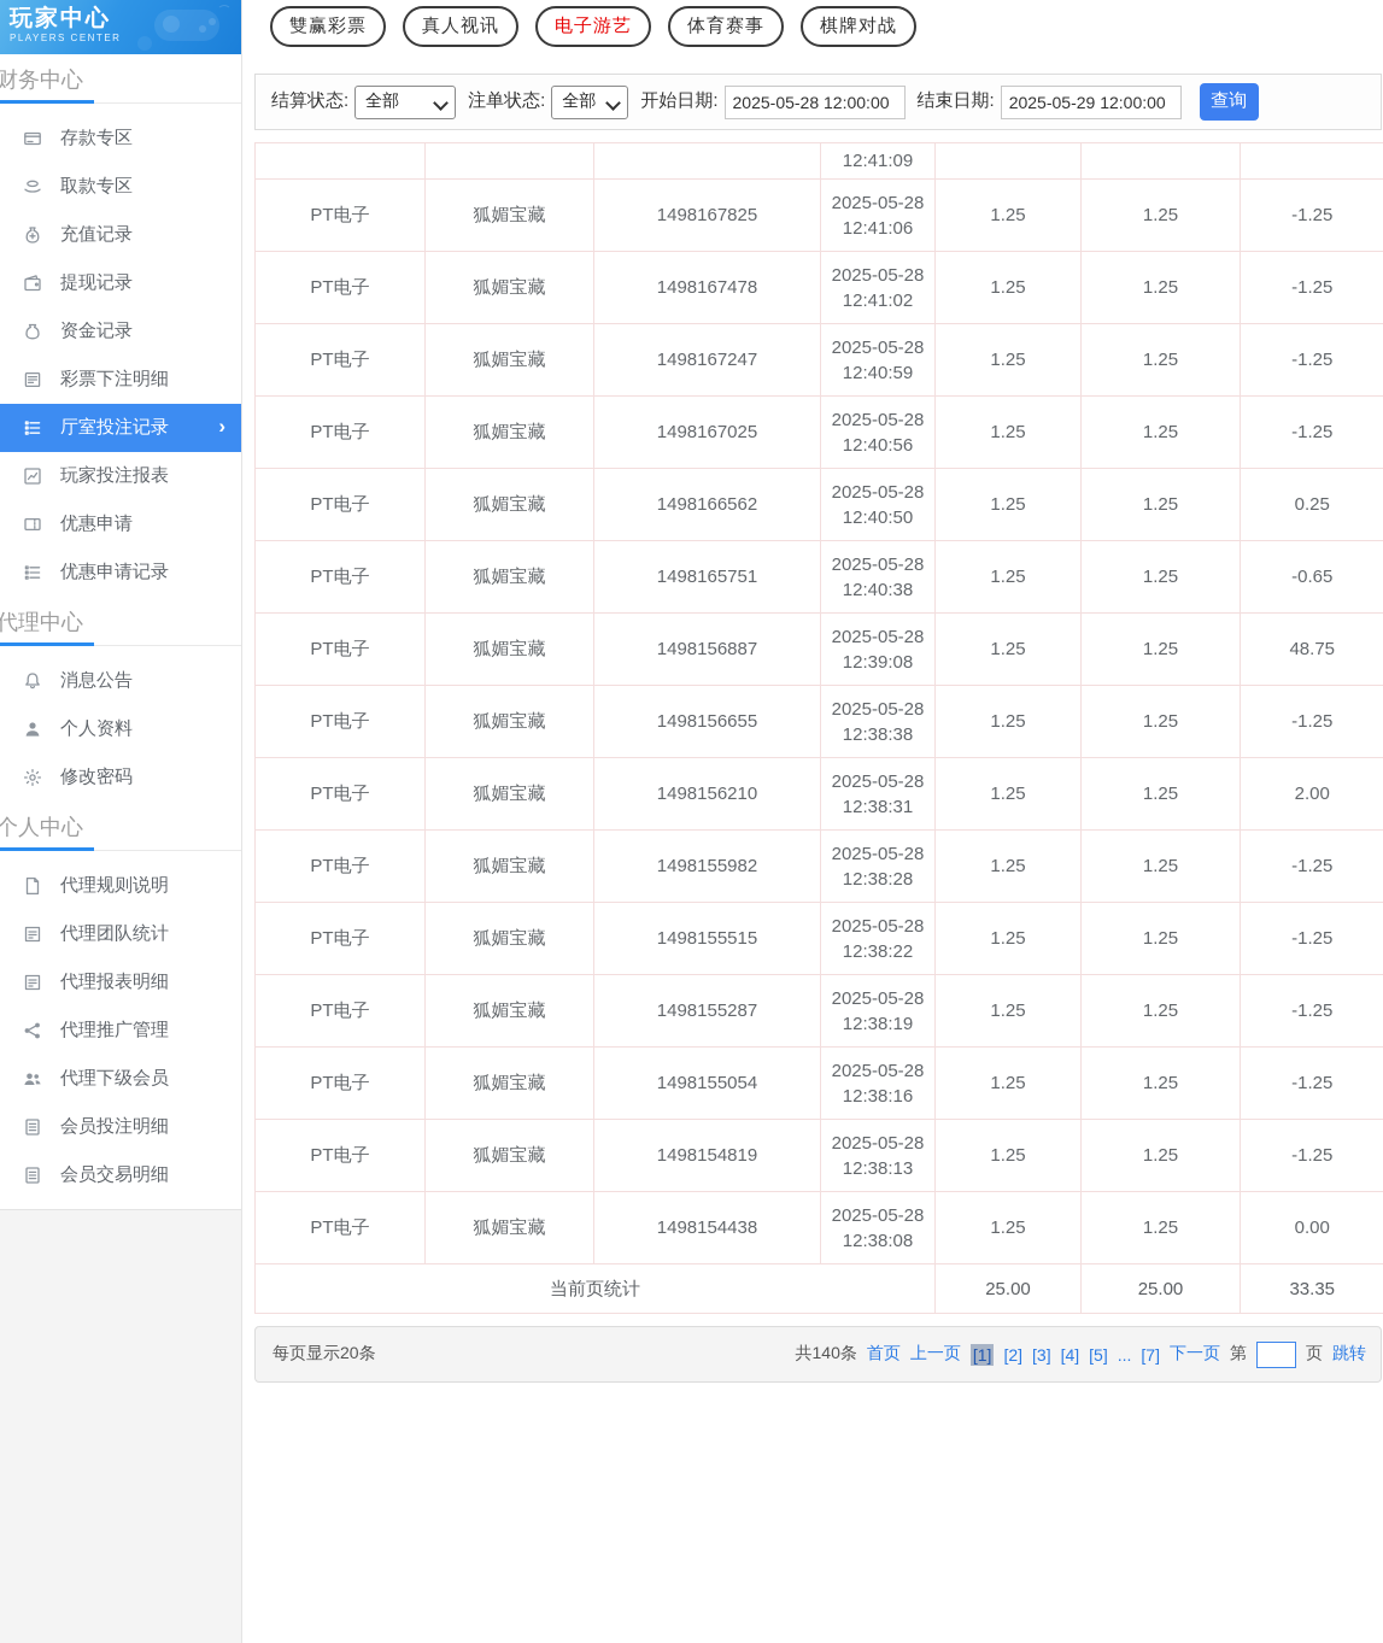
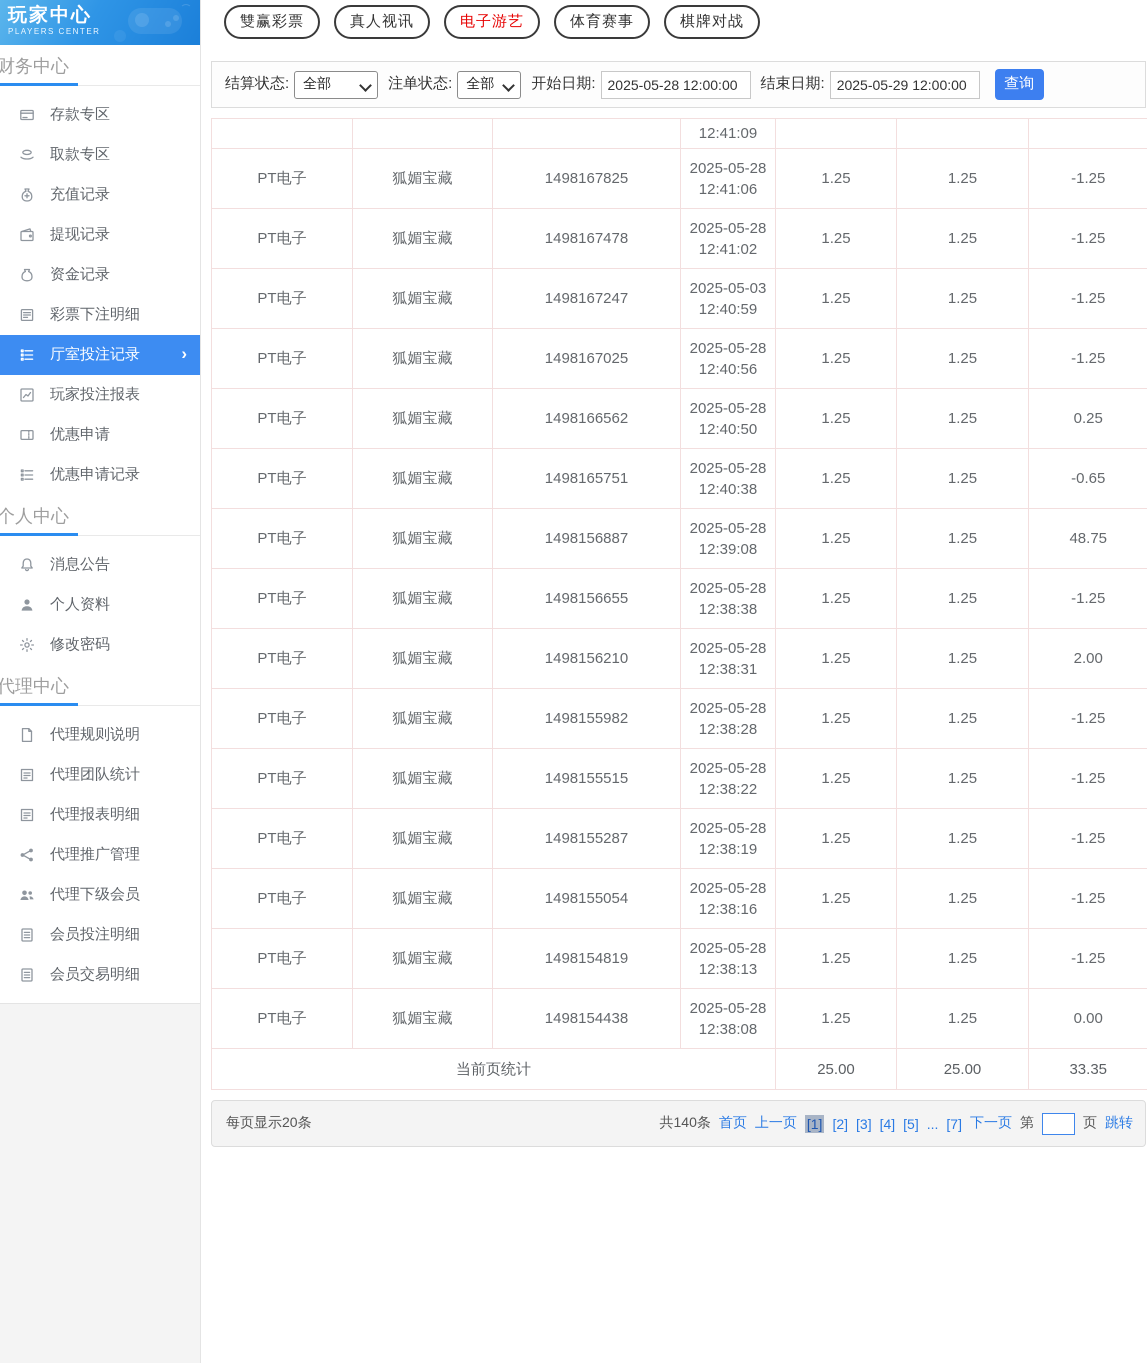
  玩家中心
  PLAYERS CENTER
  财务中心
  存款专区
  取款专区
  充值记录
  提现记录
  资金记录
  彩票下注明细
  厅室投注记录
  ›
  玩家投注报表
  优惠申请
  优惠申请记录
- 代理中心
+ 个人中心
  消息公告
  个人资料
  修改密码
- 个人中心
+ 代理中心
  代理规则说明
  代理团队统计
  代理报表明细
  代理推广管理
  代理下级会员
  会员投注明细
  会员交易明细
  雙赢彩票
  真人视讯
  电子游艺
  体育赛事
  棋牌对战
  结算状态:
  全部
  注单状态:
  全部
  开始日期:
  2025-05-28 12:00:00
  结束日期:
  2025-05-29 12:00:00
  查询
  			12:41:09
  PT电子	狐媚宝藏	1498167825	2025-05-28 12:41:06	1.25	1.25	-1.25
  PT电子	狐媚宝藏	1498167478	2025-05-28 12:41:02	1.25	1.25	-1.25
- PT电子	狐媚宝藏	1498167247	2025-05-28 12:40:59	1.25	1.25	-1.25
+ PT电子	狐媚宝藏	1498167247	2025-05-03 12:40:59	1.25	1.25	-1.25
  PT电子	狐媚宝藏	1498167025	2025-05-28 12:40:56	1.25	1.25	-1.25
  PT电子	狐媚宝藏	1498166562	2025-05-28 12:40:50	1.25	1.25	0.25
  PT电子	狐媚宝藏	1498165751	2025-05-28 12:40:38	1.25	1.25	-0.65
  PT电子	狐媚宝藏	1498156887	2025-05-28 12:39:08	1.25	1.25	48.75
  PT电子	狐媚宝藏	1498156655	2025-05-28 12:38:38	1.25	1.25	-1.25
  PT电子	狐媚宝藏	1498156210	2025-05-28 12:38:31	1.25	1.25	2.00
  PT电子	狐媚宝藏	1498155982	2025-05-28 12:38:28	1.25	1.25	-1.25
  PT电子	狐媚宝藏	1498155515	2025-05-28 12:38:22	1.25	1.25	-1.25
  PT电子	狐媚宝藏	1498155287	2025-05-28 12:38:19	1.25	1.25	-1.25
  PT电子	狐媚宝藏	1498155054	2025-05-28 12:38:16	1.25	1.25	-1.25
  PT电子	狐媚宝藏	1498154819	2025-05-28 12:38:13	1.25	1.25	-1.25
  PT电子	狐媚宝藏	1498154438	2025-05-28 12:38:08	1.25	1.25	0.00
  当前页统计	25.00	25.00	33.35
  每页显示20条
  共140条
  首页
  上一页
  [1]
  [2]
  [3]
  [4]
  [5]
  ...
  [7]
  下一页
  第
  页
  跳转
